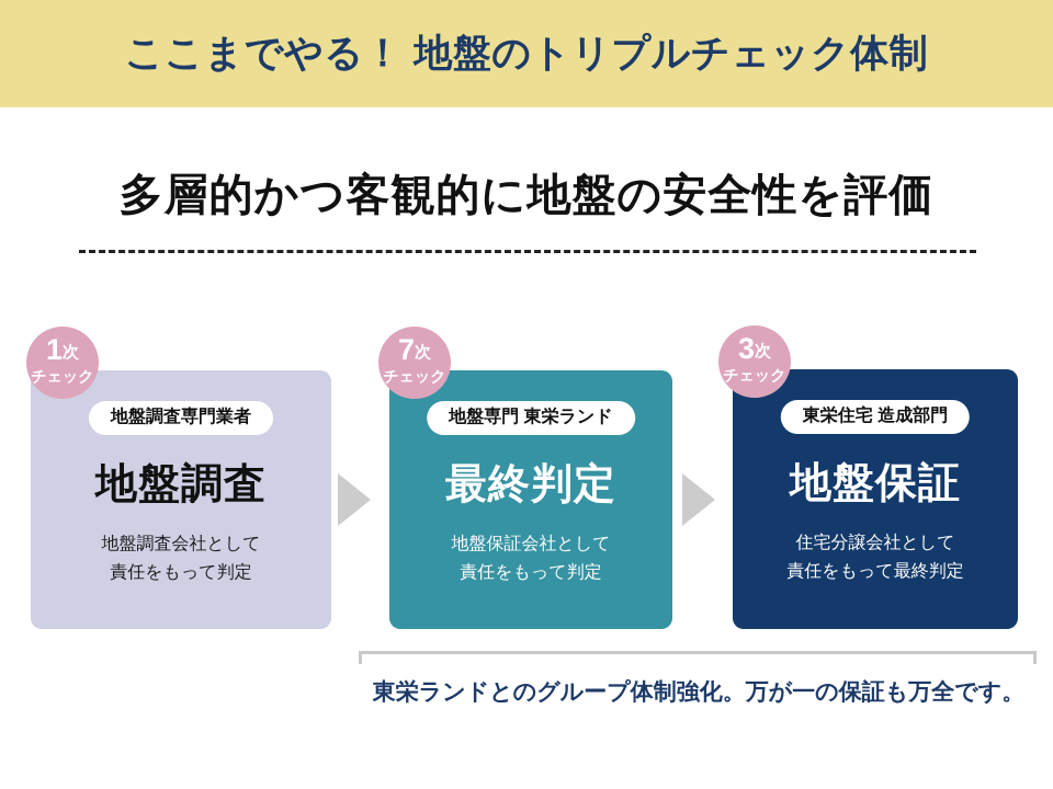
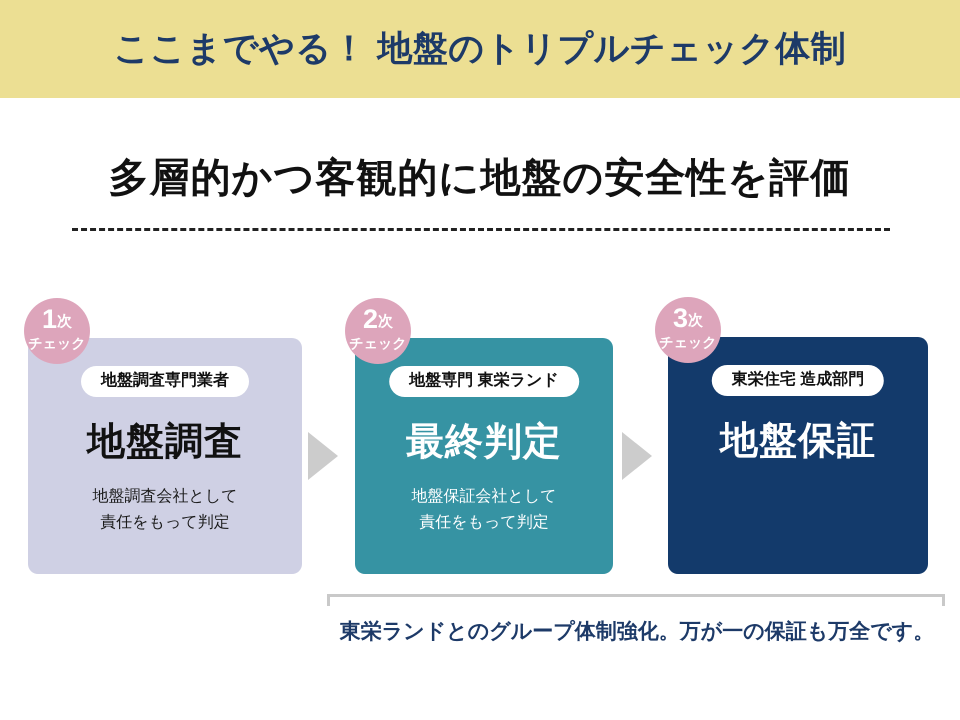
  ここまでやる！ 地盤のトリプルチェック体制
  多層的かつ客観的に地盤の安全性を評価
  地盤調査専門業者
  地盤調査
  地盤調査会社として
  責任をもって判定
  1次
  チェック
  地盤専門 東栄ランド
  最終判定
  地盤保証会社として
  責任をもって判定
- 7次
+ 2次
  チェック
  東栄住宅 造成部門
  地盤保証
- 住宅分譲会社として
- 責任をもって最終判定
  3次
  チェック
  東栄ランドとのグループ体制強化。万が一の保証も万全です。
